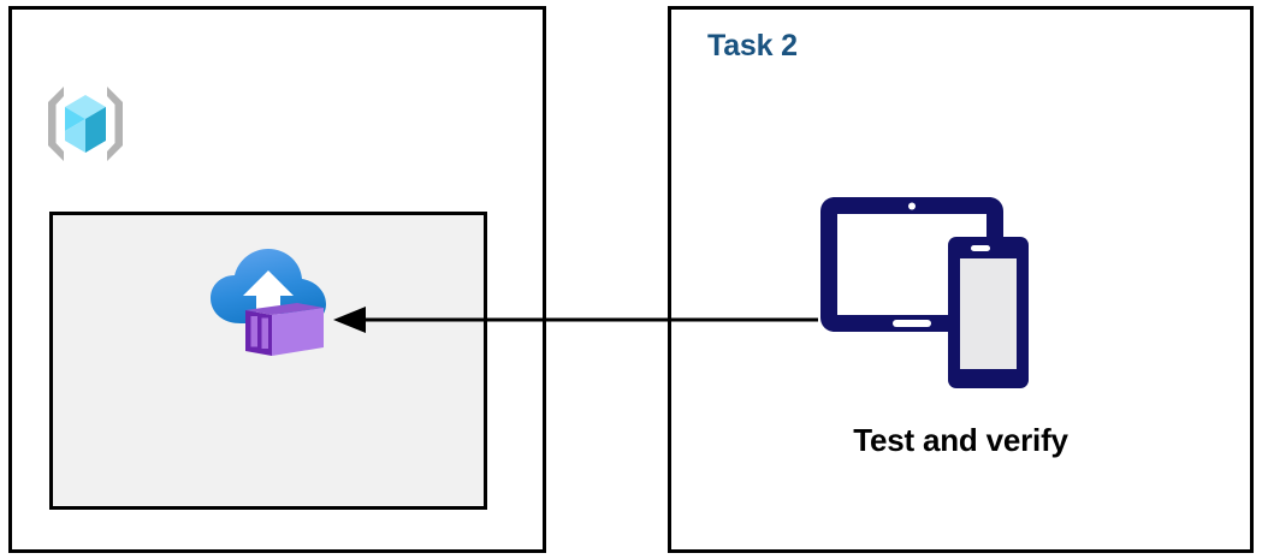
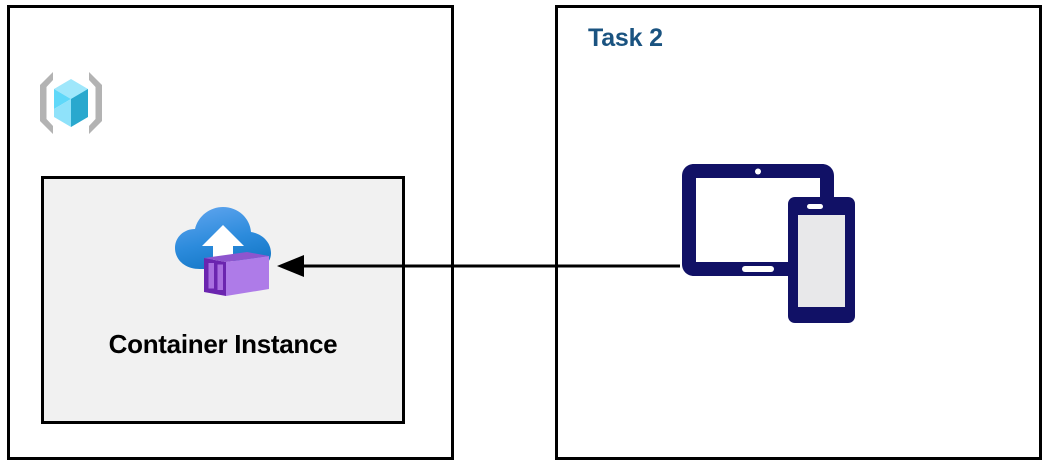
+ Container Instance
  Task 2
- Test and verify
